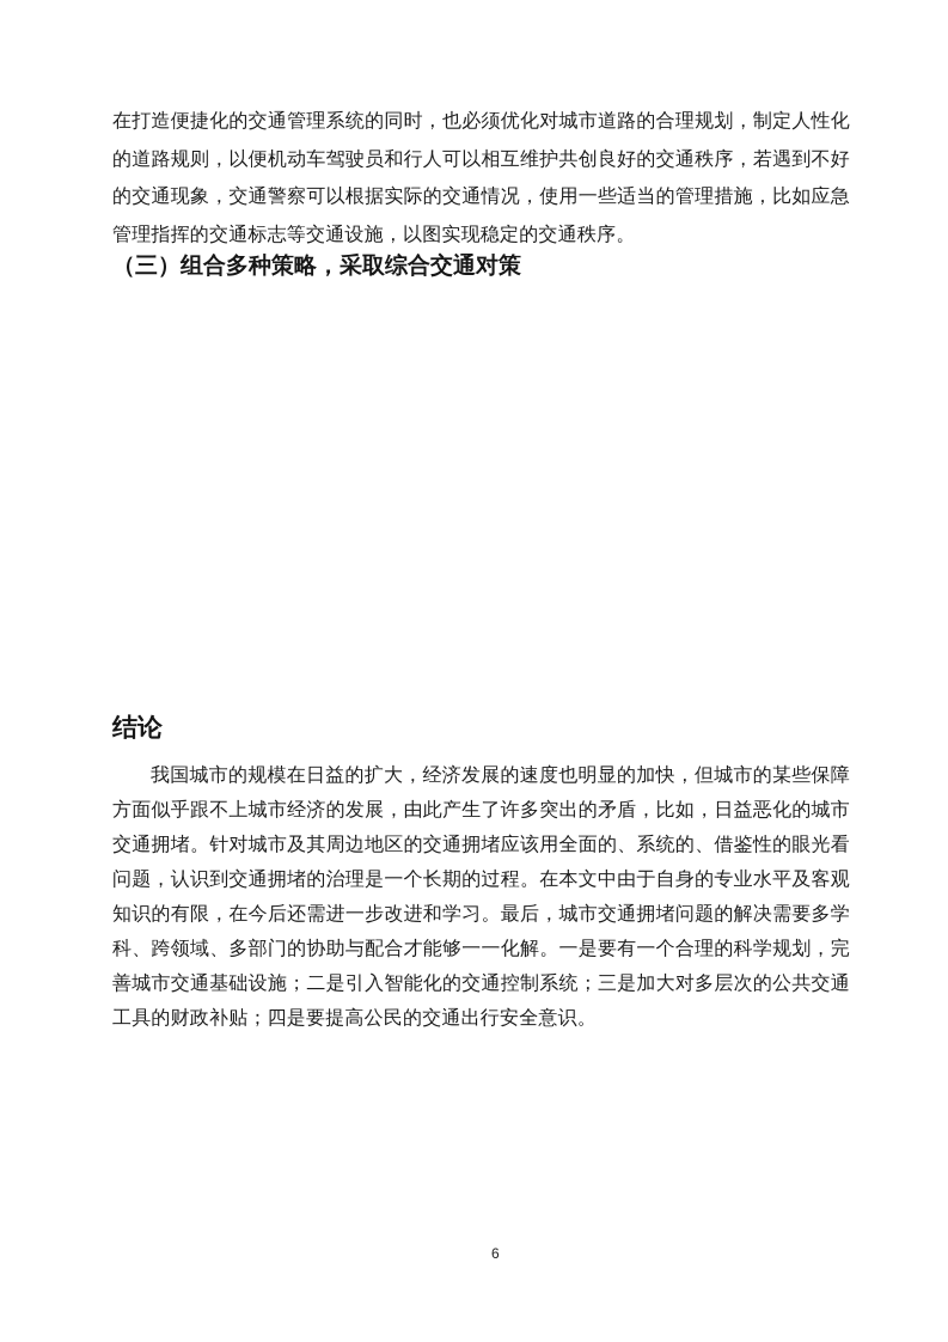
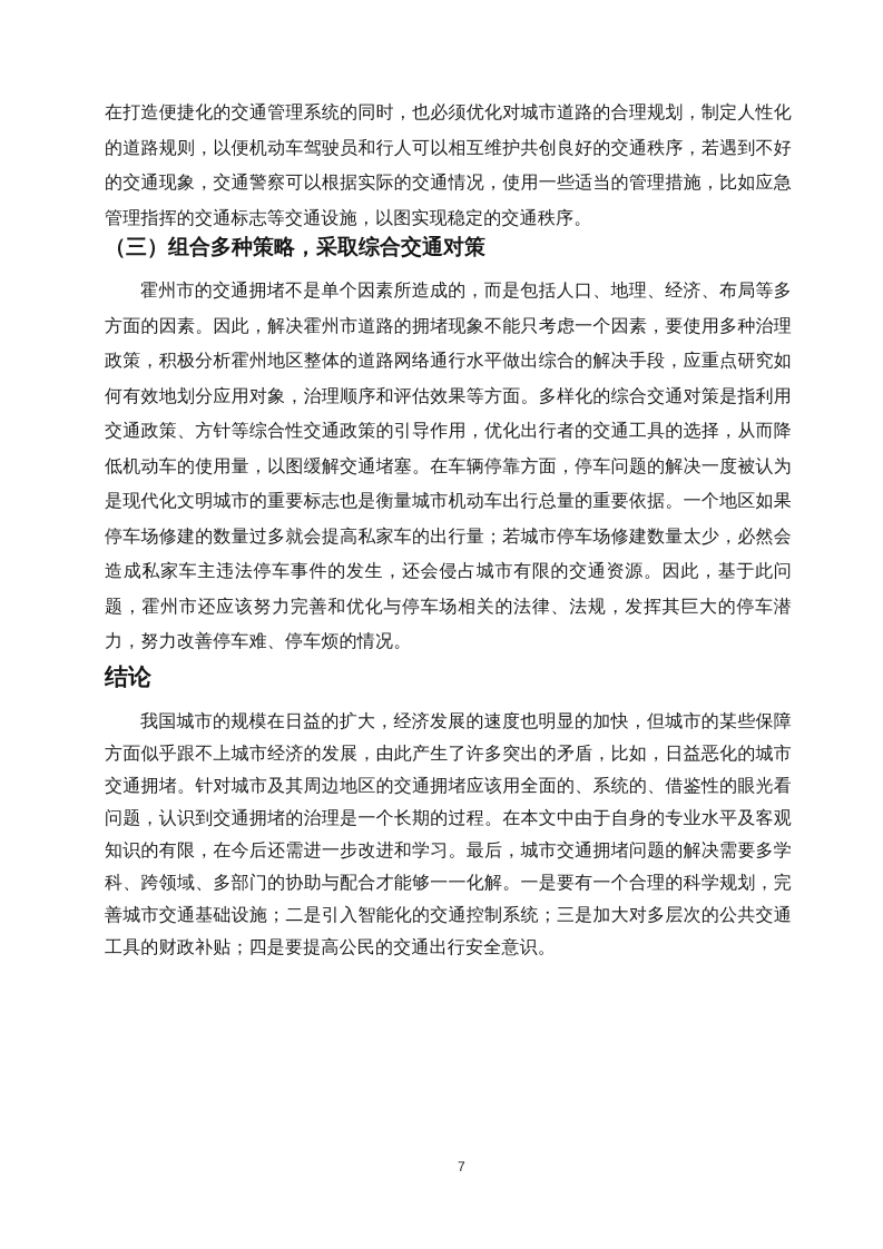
  在打造便捷化的交通管理系统的同时，也必须优化对城市道路的合理规划，制定人性化的道路规则，以便机动车驾驶员和行人可以相互维护共创良好的交通秩序，若遇到不好的交通现象，交通警察可以根据实际的交通情况，使用一些适当的管理措施，比如应急管理指挥的交通标志等交通设施，以图实现稳定的交通秩序。
  （三）组合多种策略，采取综合交通对策
+ 霍州市的交通拥堵不是单个因素所造成的，而是包括人口、地理、经济、布局等多方面的因素。因此，解决霍州市道路的拥堵现象不能只考虑一个因素，要使用多种治理政策，积极分析霍州地区整体的道路网络通行水平做出综合的解决手段，应重点研究如何有效地划分应用对象，治理顺序和评估效果等方面。多样化的综合交通对策是指利用交通政策、方针等综合性交通政策的引导作用，优化出行者的交通工具的选择，从而降低机动车的使用量，以图缓解交通堵塞。在车辆停靠方面，停车问题的解决一度被认为是现代化文明城市的重要标志也是衡量城市机动车出行总量的重要依据。一个地区如果停车场修建的数量过多就会提高私家车的出行量；若城市停车场修建数量太少，必然会造成私家车主违法停车事件的发生，还会侵占城市有限的交通资源。因此，基于此问题，霍州市还应该努力完善和优化与停车场相关的法律、法规，发挥其巨大的停车潜力，努力改善停车难、停车烦的情况。
  结论
  我国城市的规模在日益的扩大，经济发展的速度也明显的加快，但城市的某些保障方面似乎跟不上城市经济的发展，由此产生了许多突出的矛盾，比如，日益恶化的城市交通拥堵。针对城市及其周边地区的交通拥堵应该用全面的、系统的、借鉴性的眼光看问题，认识到交通拥堵的治理是一个长期的过程。在本文中由于自身的专业水平及客观知识的有限，在今后还需进一步改进和学习。最后，城市交通拥堵问题的解决需要多学科、跨领域、多部门的协助与配合才能够一一化解。一是要有一个合理的科学规划，完善城市交通基础设施；二是引入智能化的交通控制系统；三是加大对多层次的公共交通工具的财政补贴；四是要提高公民的交通出行安全意识。
- 6
+ 7
